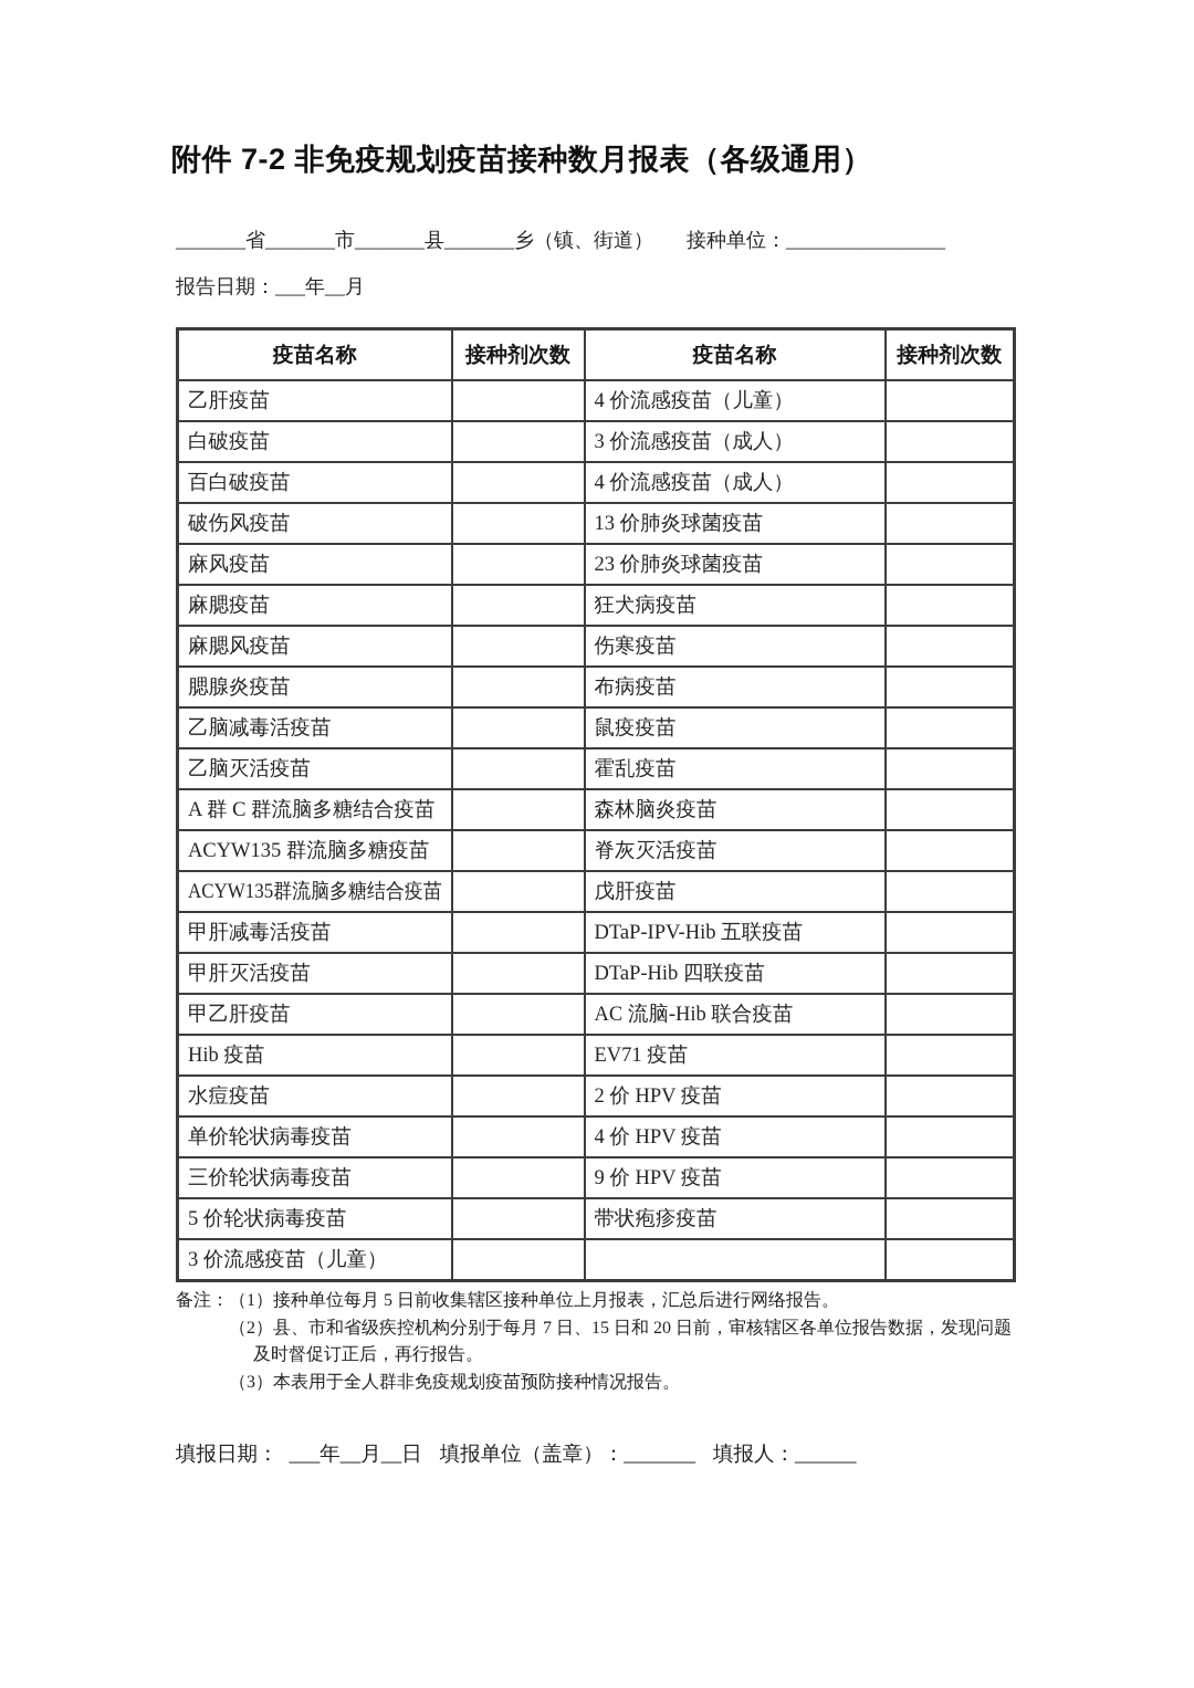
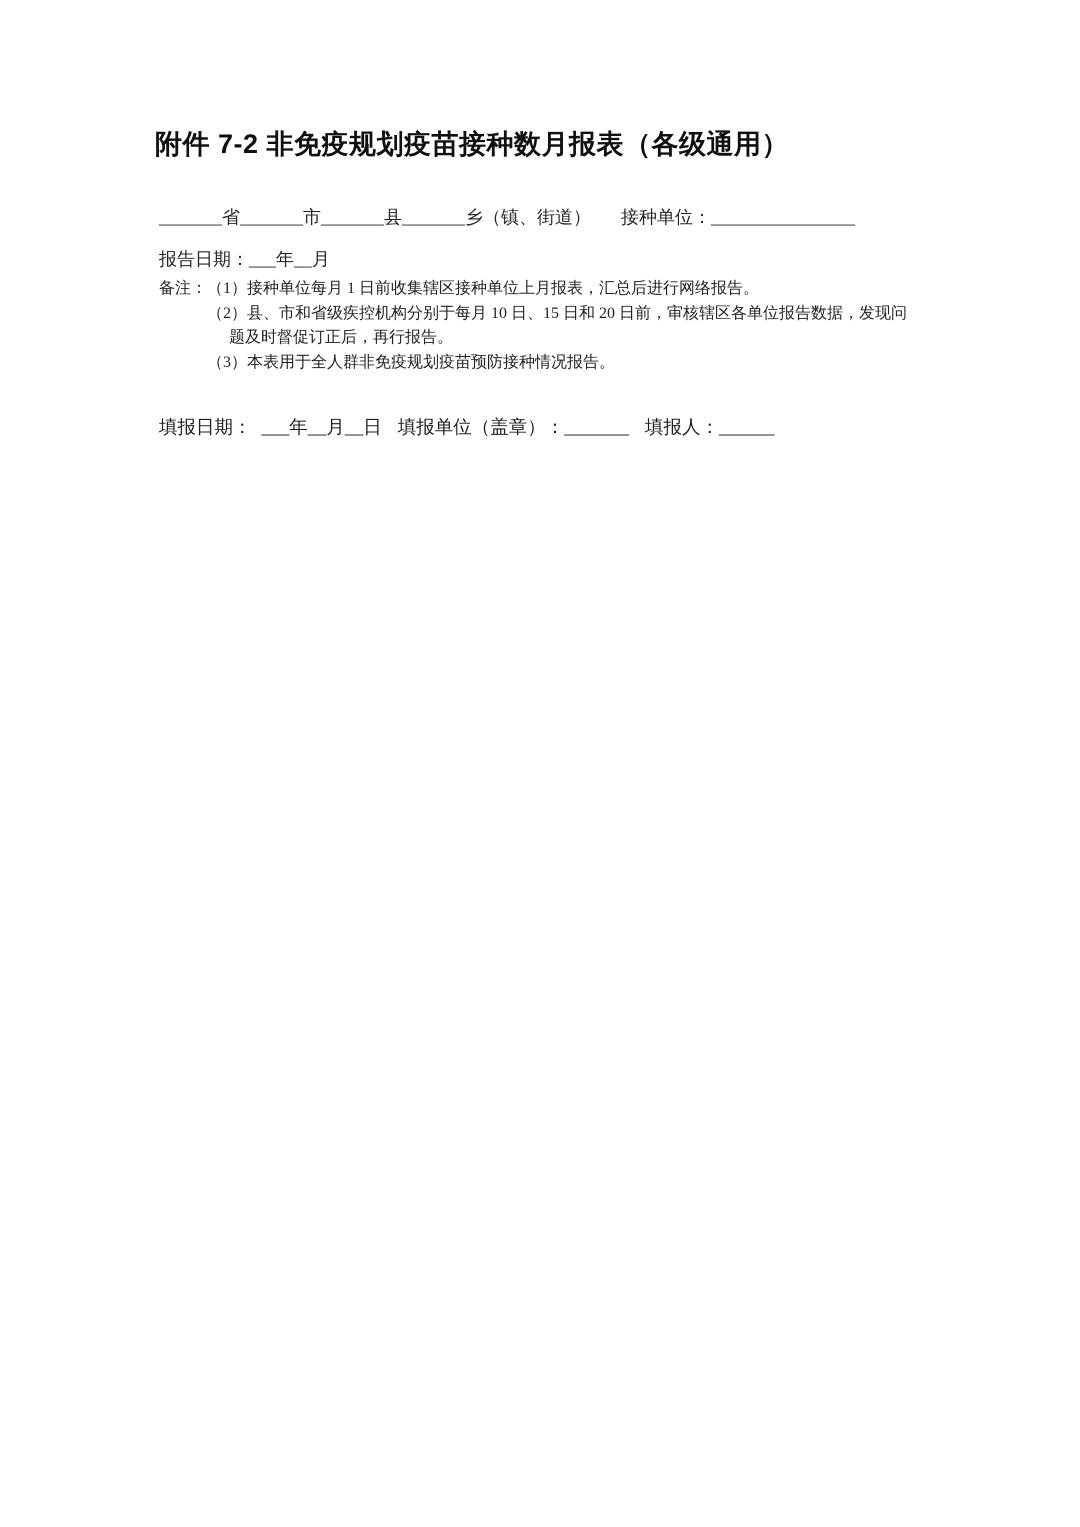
  附件 7-2 非免疫规划疫苗接种数月报表（各级通用）
  _______省_______市_______县_______乡（镇、街道） 接种单位：________________
  报告日期：___年__月
- 疫苗名称	接种剂次数	疫苗名称	接种剂次数
- 乙肝疫苗		4 价流感疫苗（儿童）
- 白破疫苗		3 价流感疫苗（成人）
- 百白破疫苗		4 价流感疫苗（成人）
- 破伤风疫苗		13 价肺炎球菌疫苗
- 麻风疫苗		23 价肺炎球菌疫苗
- 麻腮疫苗		狂犬病疫苗
- 麻腮风疫苗		伤寒疫苗
- 腮腺炎疫苗		布病疫苗
- 乙脑减毒活疫苗		鼠疫疫苗
- 乙脑灭活疫苗		霍乱疫苗
- A 群 C 群流脑多糖结合疫苗		森林脑炎疫苗
- ACYW135 群流脑多糖疫苗		脊灰灭活疫苗
- ACYW135群流脑多糖结合疫苗		戊肝疫苗
- 甲肝减毒活疫苗		DTaP-IPV-Hib 五联疫苗
- 甲肝灭活疫苗		DTaP-Hib 四联疫苗
- 甲乙肝疫苗		AC 流脑-Hib 联合疫苗
- Hib 疫苗		EV71 疫苗
- 水痘疫苗		2 价 HPV 疫苗
- 单价轮状病毒疫苗		4 价 HPV 疫苗
- 三价轮状病毒疫苗		9 价 HPV 疫苗
- 5 价轮状病毒疫苗		带状疱疹疫苗
- 3 价流感疫苗（儿童）
  备注：
- （1）接种单位每月 5 日前收集辖区接种单位上月报表，汇总后进行网络报告。
+ （1）接种单位每月 1 日前收集辖区接种单位上月报表，汇总后进行网络报告。
- （2）县、市和省级疾控机构分别于每月 7 日、15 日和 20 日前，审核辖区各单位报告数据，发现问题及时督促订正后，再行报告。
+ （2）县、市和省级疾控机构分别于每月 10 日、15 日和 20 日前，审核辖区各单位报告数据，发现问题及时督促订正后，再行报告。
  （3）本表用于全人群非免疫规划疫苗预防接种情况报告。
  填报日期： ___年__月__日 填报单位（盖章）：_______ 填报人：______
